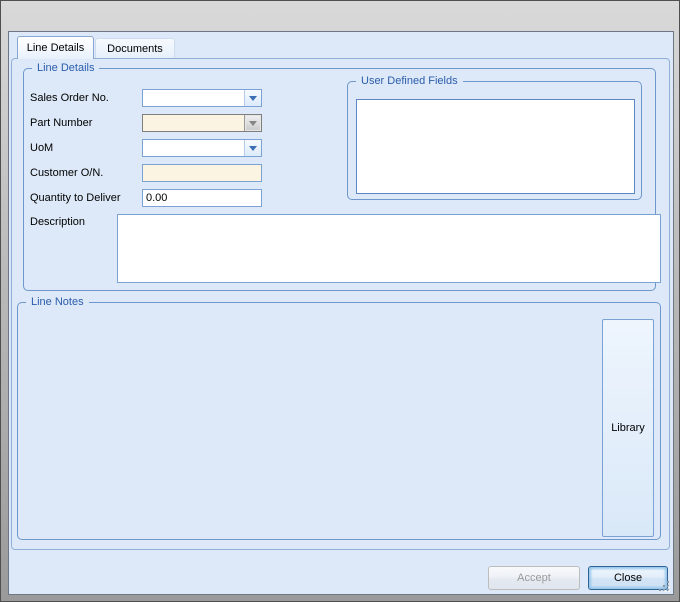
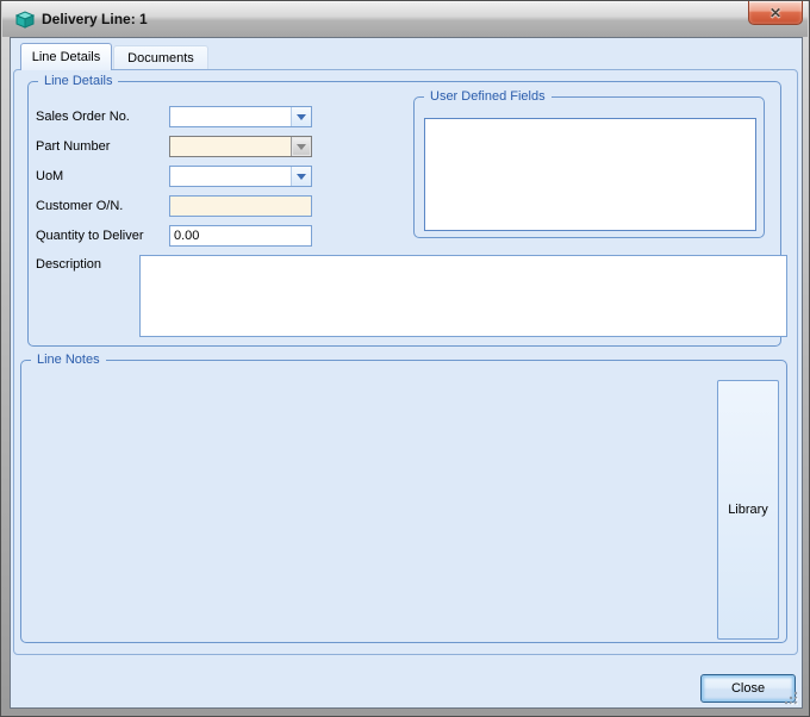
+ Delivery Line: 1
+ ✕
  Line Details
  Documents
  Line Details
  Sales Order No.
  Part Number
  UoM
  Customer O/N.
  Quantity to Deliver
  0.00
  Description
  User Defined Fields
  Line Notes
  Library
- Accept
  Close
